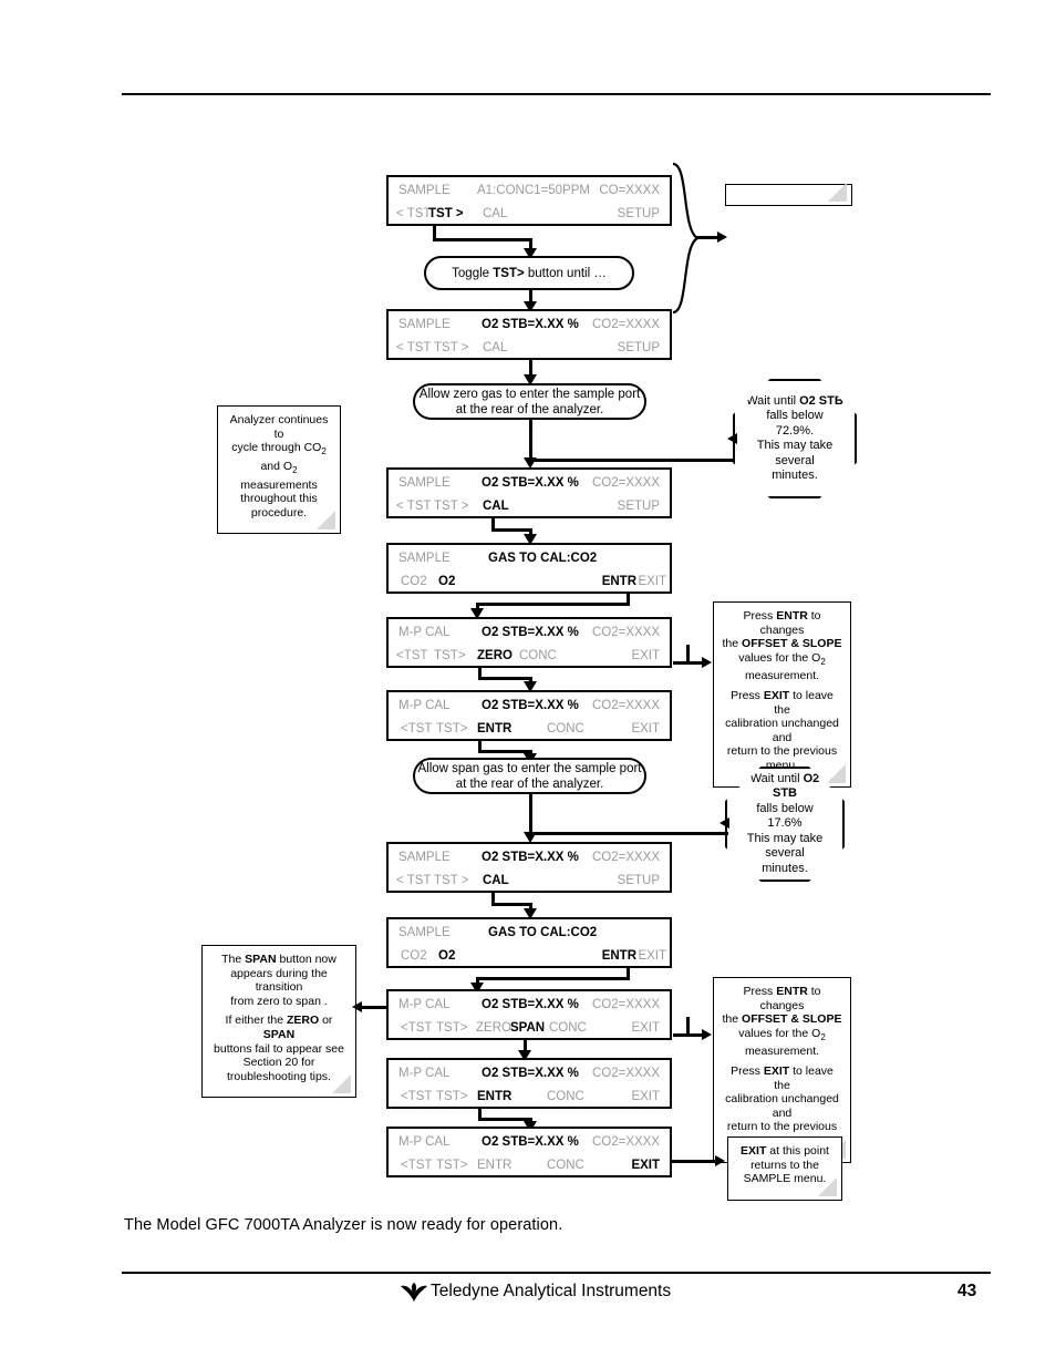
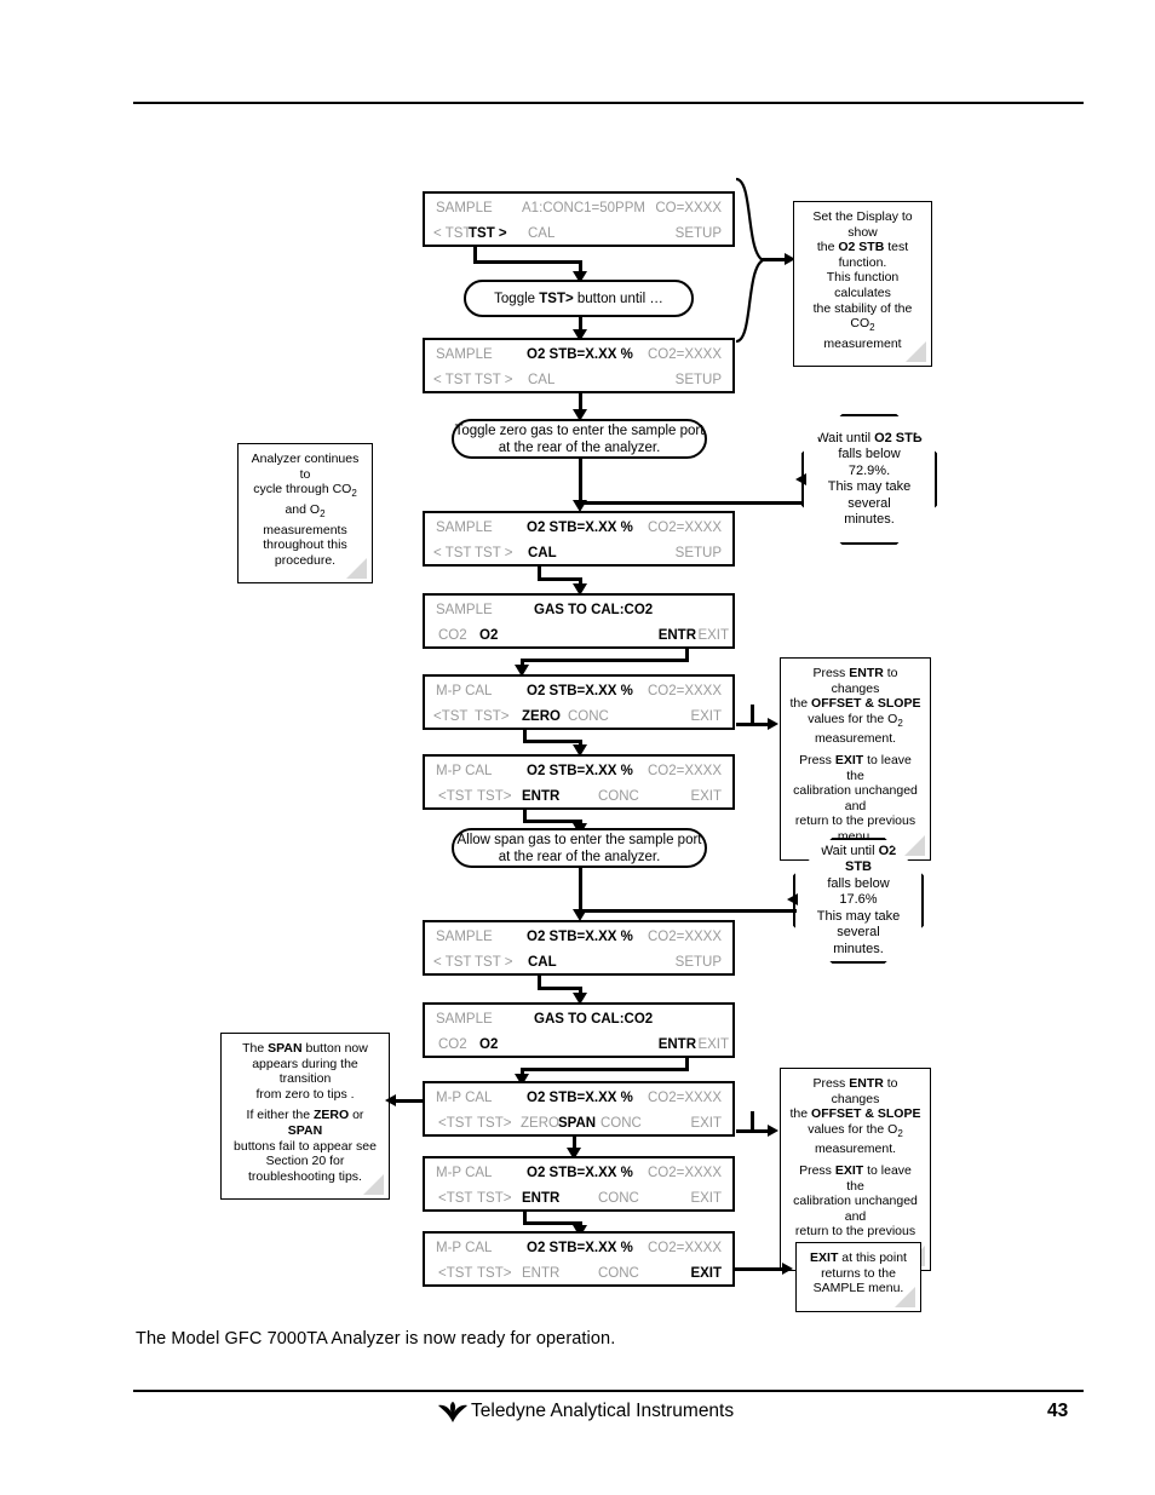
  SAMPLE
  A1:CONC1=50PPM
  CO=XXXX
  < TST
  TST >
  CAL
  SETUP
  Toggle TST> button until …
  SAMPLE
  O2 STB=X.XX %
  CO2=XXXX
  < TST
  TST >
  CAL
  SETUP
+ Set the Display to show
+ the O2 STB test function.
+ This function calculates
+ the stability of the CO2
+ measurement
- Allow zero gas to enter the sample port
+ Toggle zero gas to enter the sample port
  at the rear of the analyzer.
  Analyzer continues to
  cycle through CO2
  and O2
  measurements
  throughout this
  procedure.
  Wait until O2 STB
  falls below 72.9%.
  This may take several
  minutes.
  SAMPLE
  O2 STB=X.XX %
  CO2=XXXX
  < TST
  TST >
  CAL
  SETUP
  SAMPLE
  GAS TO CAL:CO2
  CO2
  O2
  ENTR
  EXIT
  M-P CAL
  O2 STB=X.XX %
  CO2=XXXX
  <TST
  TST>
  ZERO
  CONC
  EXIT
  M-P CAL
  O2 STB=X.XX %
  CO2=XXXX
  <TST
  TST>
  ENTR
  CONC
  EXIT
  Press ENTR to changes
  the OFFSET & SLOPE
  values for the O2
  measurement.
  Press EXIT to leave the
  calibration unchanged and
  return to the previous
  menu.
  Allow span gas to enter the sample port
  at the rear of the analyzer.
  Wait until O2 STB
  falls below 17.6%
  This may take several
  minutes.
  SAMPLE
  O2 STB=X.XX %
  CO2=XXXX
  < TST
  TST >
  CAL
  SETUP
  SAMPLE
  GAS TO CAL:CO2
  CO2
  O2
  ENTR
  EXIT
  The SPAN button now
  appears during the transition
- from zero to span .
+ from zero to tips .
  If either the ZERO or SPAN
  buttons fail to appear see
  Section 20 for
  troubleshooting tips.
  M-P CAL
  O2 STB=X.XX %
  CO2=XXXX
  <TST
  TST>
  ZERO
  SPAN
  CONC
  EXIT
  M-P CAL
  O2 STB=X.XX %
  CO2=XXXX
  <TST
  TST>
  ENTR
  CONC
  EXIT
  Press ENTR to changes
  the OFFSET & SLOPE
  values for the O2
  measurement.
  Press EXIT to leave the
  calibration unchanged and
  return to the previous
  M-P CAL
  O2 STB=X.XX %
  CO2=XXXX
  <TST
  TST>
  ENTR
  CONC
  EXIT
  EXIT at this point
  returns to the
  SAMPLE menu.
  The Model GFC 7000TA Analyzer is now ready for operation.
  Teledyne Analytical Instruments
  43
